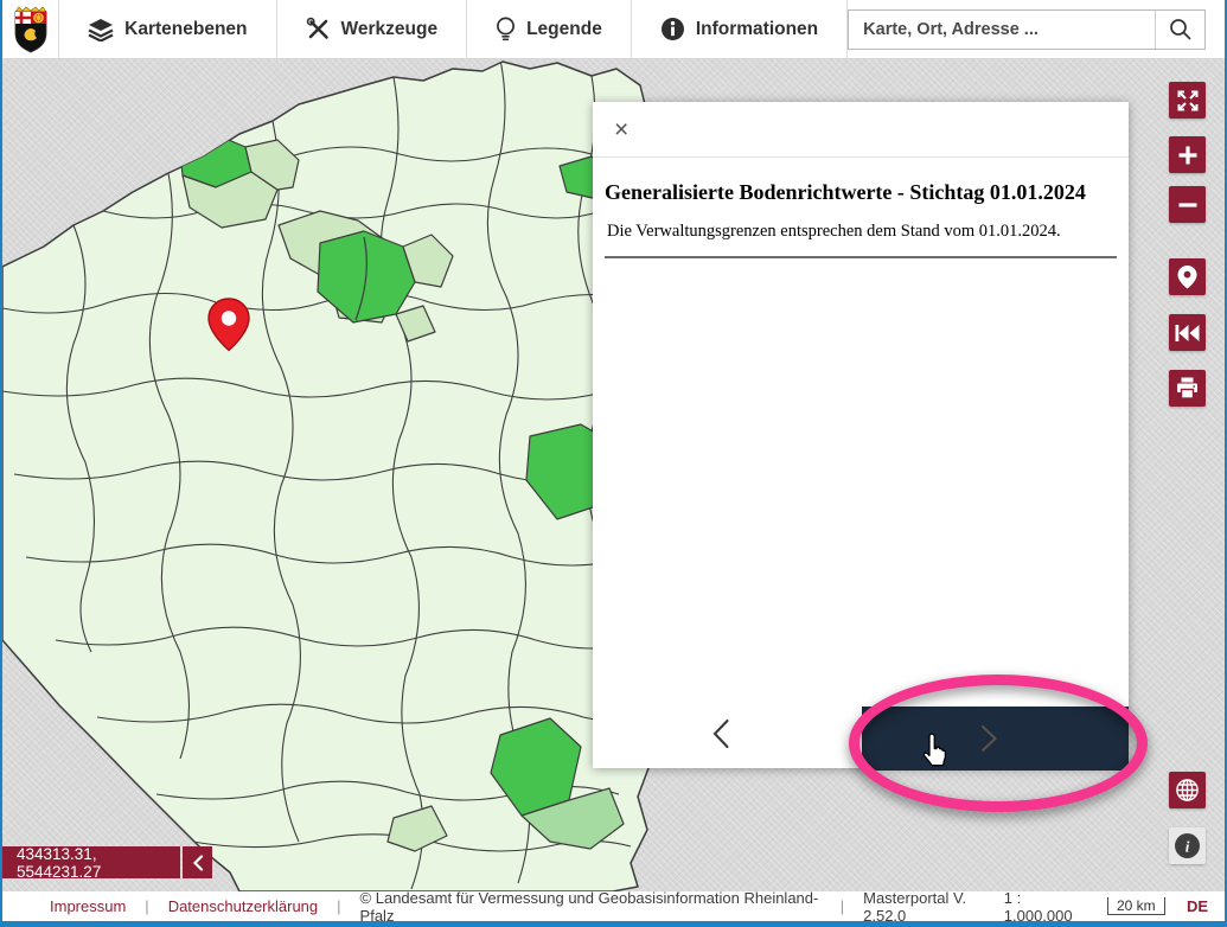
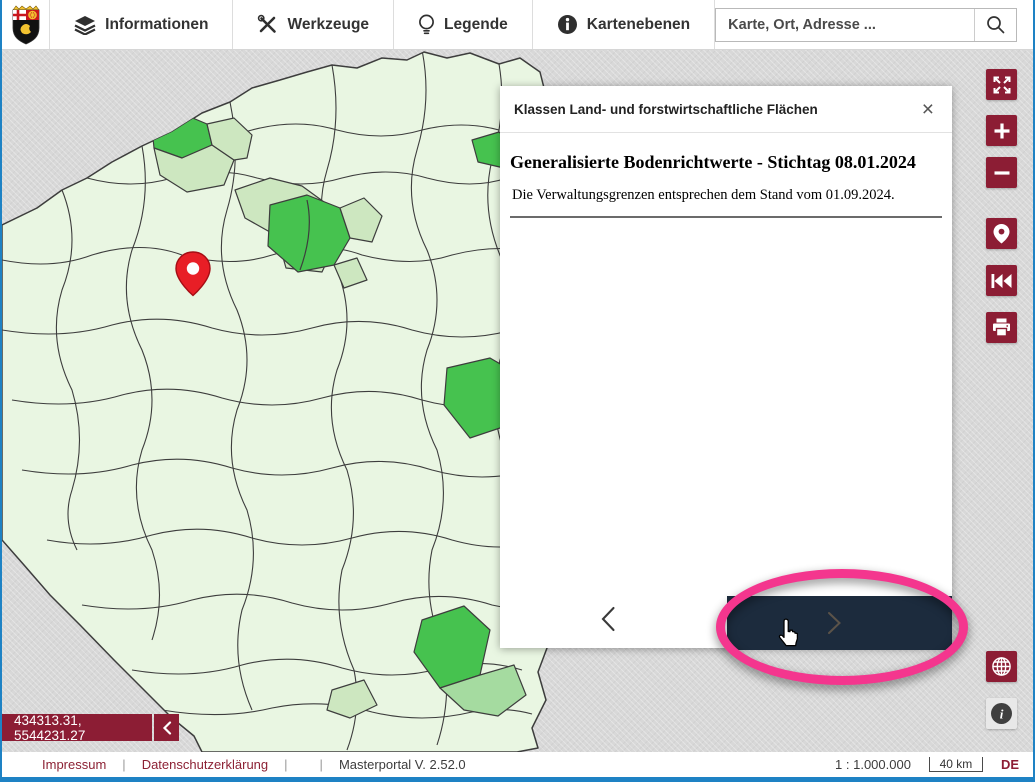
  434313.31, 5544231.27
  i
- Kartenebenen
+ Informationen
  Werkzeuge
  Legende
- Informationen
+ Kartenebenen
  Karte, Ort, Adresse ...
+ Klassen Land- und forstwirtschaftliche Flächen
  ×
- Generalisierte Bodenrichtwerte - Stichtag 01.01.2024
+ Generalisierte Bodenrichtwerte - Stichtag 08.01.2024
- Die Verwaltungsgrenzen entsprechen dem Stand vom 01.01.2024.
+ Die Verwaltungsgrenzen entsprechen dem Stand vom 01.09.2024.
  Impressum
  |
  Datenschutzerklärung
  |
- © Landesamt für Vermessung und Geobasisinformation Rheinland-Pfalz
  |
  Masterportal V. 2.52.0
  1 : 1.000.000
- 20 km
+ 40 km
  DE
